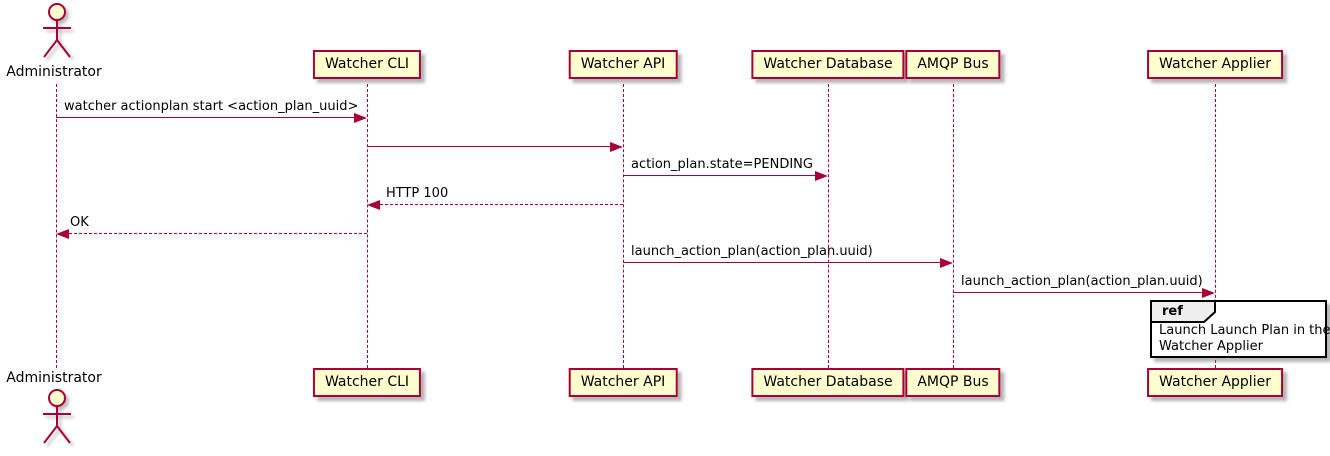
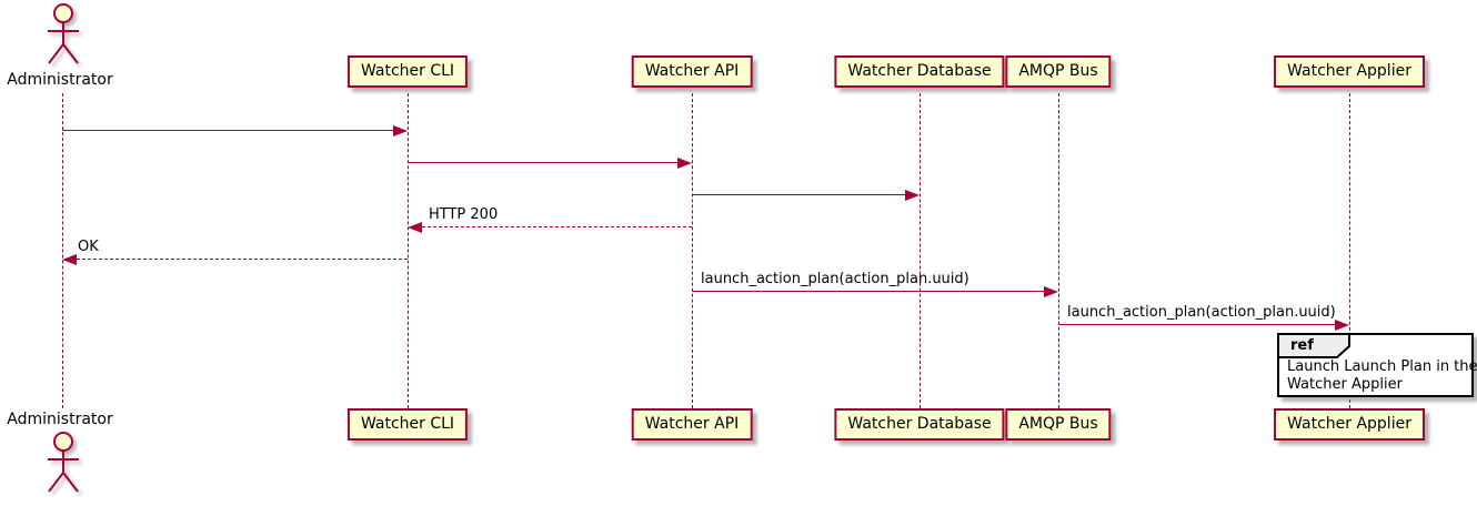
  Administrator
  Watcher CLI
  Watcher API
  Watcher Database
  AMQP Bus
  Watcher Applier
- watcher actionplan start <action_plan_uuid>
- action_plan.state=PENDING
- HTTP 100
+ HTTP 200
  OK
  launch_action_plan(action_plan.uuid)
  launch_action_plan(action_plan.uuid)
  ref
  Launch Launch Plan in the
  Watcher Applier
  Watcher CLI
  Watcher API
  Watcher Database
  AMQP Bus
  Watcher Applier
  Administrator
